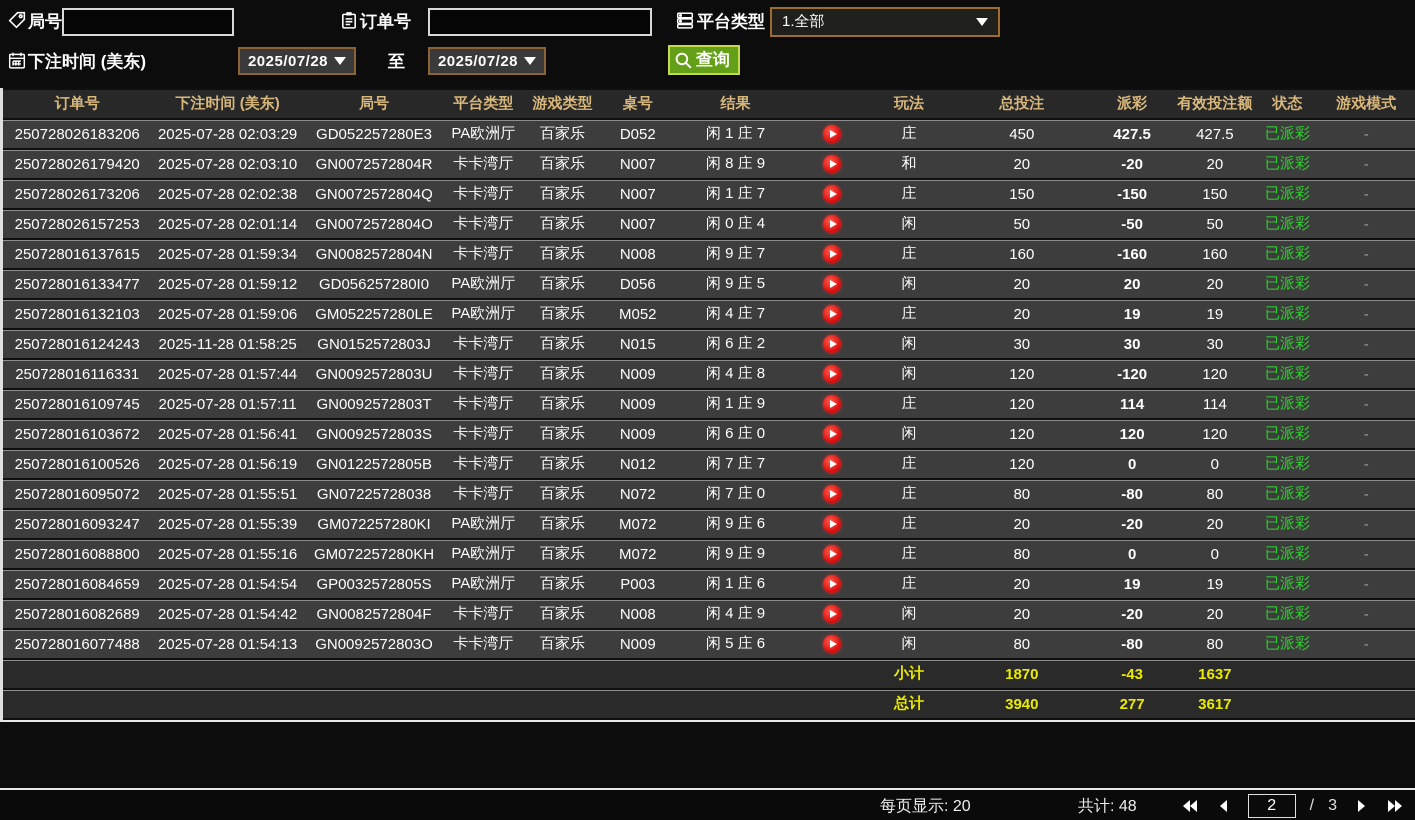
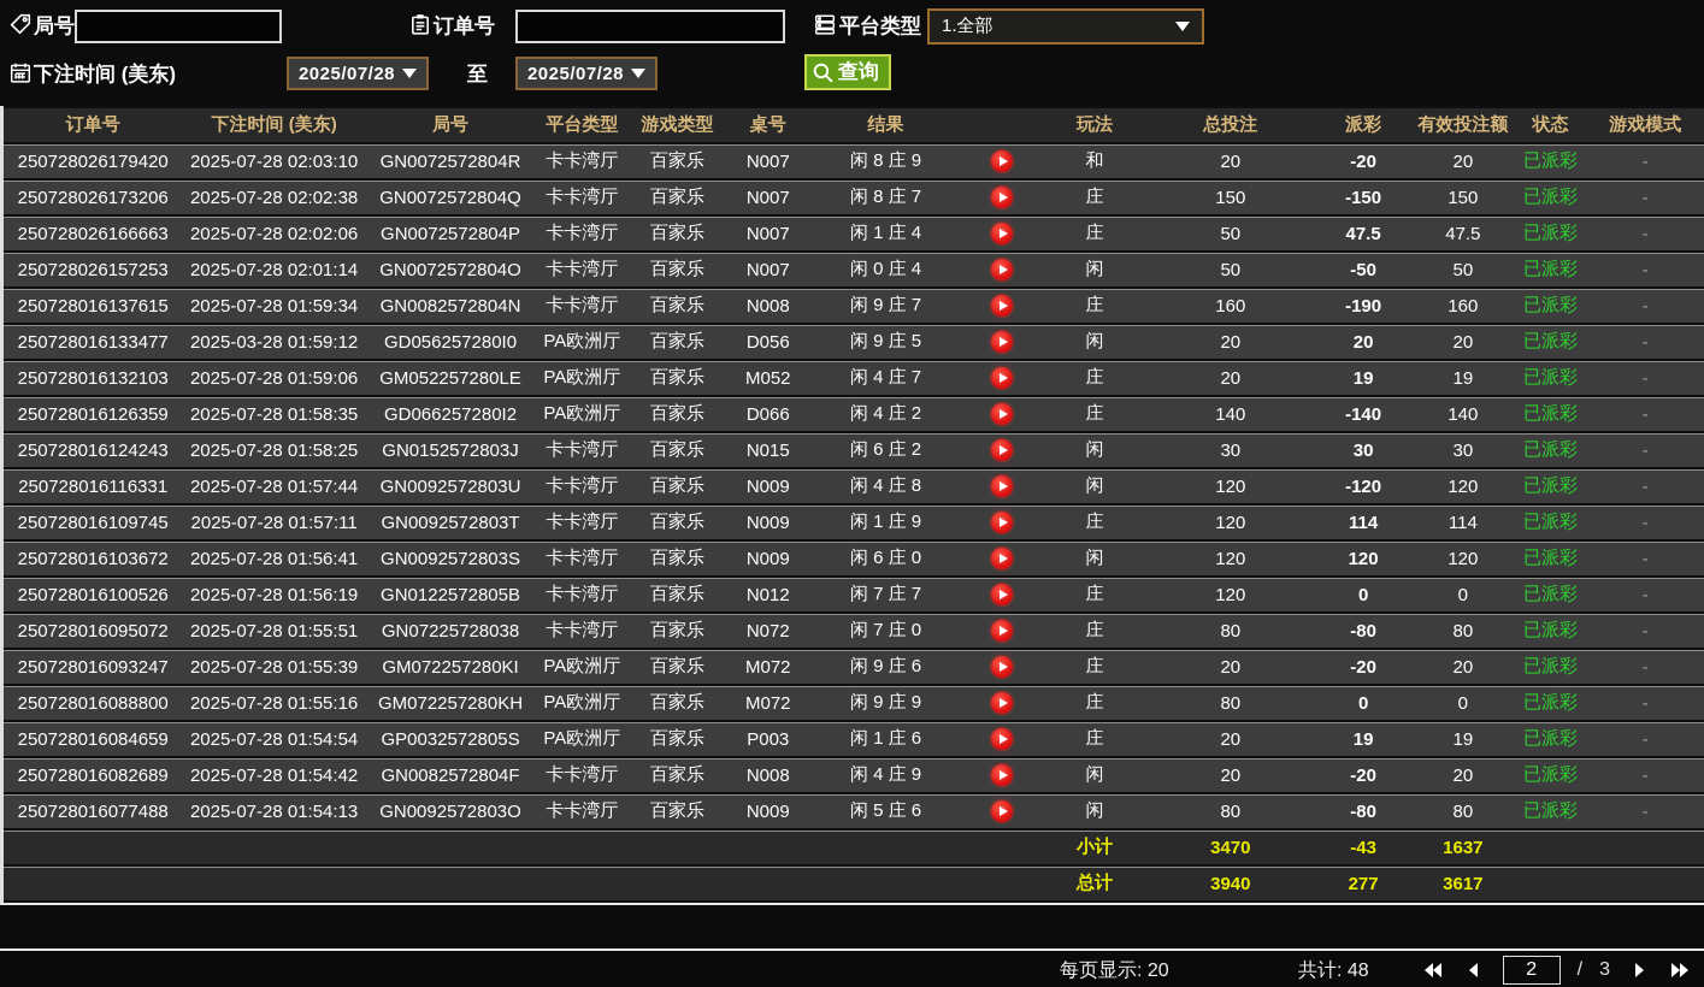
  局号
  订单号
  平台类型
  1.全部
  下注时间 (美东)
  2025/07/28
  至
  2025/07/28
  查询
  订单号	下注时间 (美东)	局号	平台类型	游戏类型	桌号	结果		玩法	总投注	派彩	有效投注额	状态	游戏模式
- 250728026183206	2025-07-28 02:03:29	GD052257280E3	PA欧洲厅	百家乐	D052	闲 1 庄 7		庄	450	427.5	427.5	已派彩	-
  250728026179420	2025-07-28 02:03:10	GN0072572804R	卡卡湾厅	百家乐	N007	闲 8 庄 9		和	20	-20	20	已派彩	-
- 250728026173206	2025-07-28 02:02:38	GN0072572804Q	卡卡湾厅	百家乐	N007	闲 1 庄 7		庄	150	-150	150	已派彩	-
+ 250728026173206	2025-07-28 02:02:38	GN0072572804Q	卡卡湾厅	百家乐	N007	闲 8 庄 7		庄	150	-150	150	已派彩	-
+ 250728026166663	2025-07-28 02:02:06	GN0072572804P	卡卡湾厅	百家乐	N007	闲 1 庄 4		庄	50	47.5	47.5	已派彩	-
  250728026157253	2025-07-28 02:01:14	GN0072572804O	卡卡湾厅	百家乐	N007	闲 0 庄 4		闲	50	-50	50	已派彩	-
- 250728016137615	2025-07-28 01:59:34	GN0082572804N	卡卡湾厅	百家乐	N008	闲 9 庄 7		庄	160	-160	160	已派彩	-
+ 250728016137615	2025-07-28 01:59:34	GN0082572804N	卡卡湾厅	百家乐	N008	闲 9 庄 7		庄	160	-190	160	已派彩	-
- 250728016133477	2025-07-28 01:59:12	GD056257280I0	PA欧洲厅	百家乐	D056	闲 9 庄 5		闲	20	20	20	已派彩	-
+ 250728016133477	2025-03-28 01:59:12	GD056257280I0	PA欧洲厅	百家乐	D056	闲 9 庄 5		闲	20	20	20	已派彩	-
  250728016132103	2025-07-28 01:59:06	GM052257280LE	PA欧洲厅	百家乐	M052	闲 4 庄 7		庄	20	19	19	已派彩	-
+ 250728016126359	2025-07-28 01:58:35	GD066257280I2	PA欧洲厅	百家乐	D066	闲 4 庄 2		庄	140	-140	140	已派彩	-
- 250728016124243	2025-11-28 01:58:25	GN0152572803J	卡卡湾厅	百家乐	N015	闲 6 庄 2		闲	30	30	30	已派彩	-
+ 250728016124243	2025-07-28 01:58:25	GN0152572803J	卡卡湾厅	百家乐	N015	闲 6 庄 2		闲	30	30	30	已派彩	-
  250728016116331	2025-07-28 01:57:44	GN0092572803U	卡卡湾厅	百家乐	N009	闲 4 庄 8		闲	120	-120	120	已派彩	-
  250728016109745	2025-07-28 01:57:11	GN0092572803T	卡卡湾厅	百家乐	N009	闲 1 庄 9		庄	120	114	114	已派彩	-
  250728016103672	2025-07-28 01:56:41	GN0092572803S	卡卡湾厅	百家乐	N009	闲 6 庄 0		闲	120	120	120	已派彩	-
  250728016100526	2025-07-28 01:56:19	GN0122572805B	卡卡湾厅	百家乐	N012	闲 7 庄 7		庄	120	0	0	已派彩	-
  250728016095072	2025-07-28 01:55:51	GN07225728038	卡卡湾厅	百家乐	N072	闲 7 庄 0		庄	80	-80	80	已派彩	-
  250728016093247	2025-07-28 01:55:39	GM072257280KI	PA欧洲厅	百家乐	M072	闲 9 庄 6		庄	20	-20	20	已派彩	-
  250728016088800	2025-07-28 01:55:16	GM072257280KH	PA欧洲厅	百家乐	M072	闲 9 庄 9		庄	80	0	0	已派彩	-
  250728016084659	2025-07-28 01:54:54	GP0032572805S	PA欧洲厅	百家乐	P003	闲 1 庄 6		庄	20	19	19	已派彩	-
  250728016082689	2025-07-28 01:54:42	GN0082572804F	卡卡湾厅	百家乐	N008	闲 4 庄 9		闲	20	-20	20	已派彩	-
  250728016077488	2025-07-28 01:54:13	GN0092572803O	卡卡湾厅	百家乐	N009	闲 5 庄 6		闲	80	-80	80	已派彩	-
- 	小计	1870	-43	1637
+ 	小计	3470	-43	1637
  	总计	3940	277	3617
  每页显示: 20
  共计: 48
  2
  /
  3
